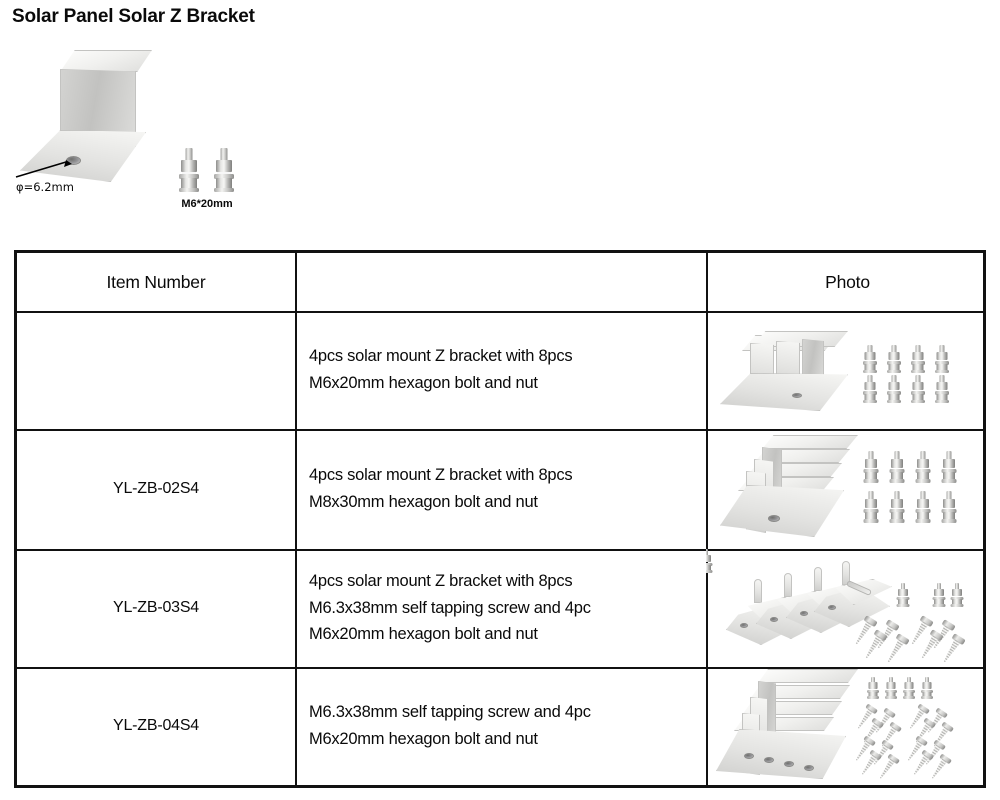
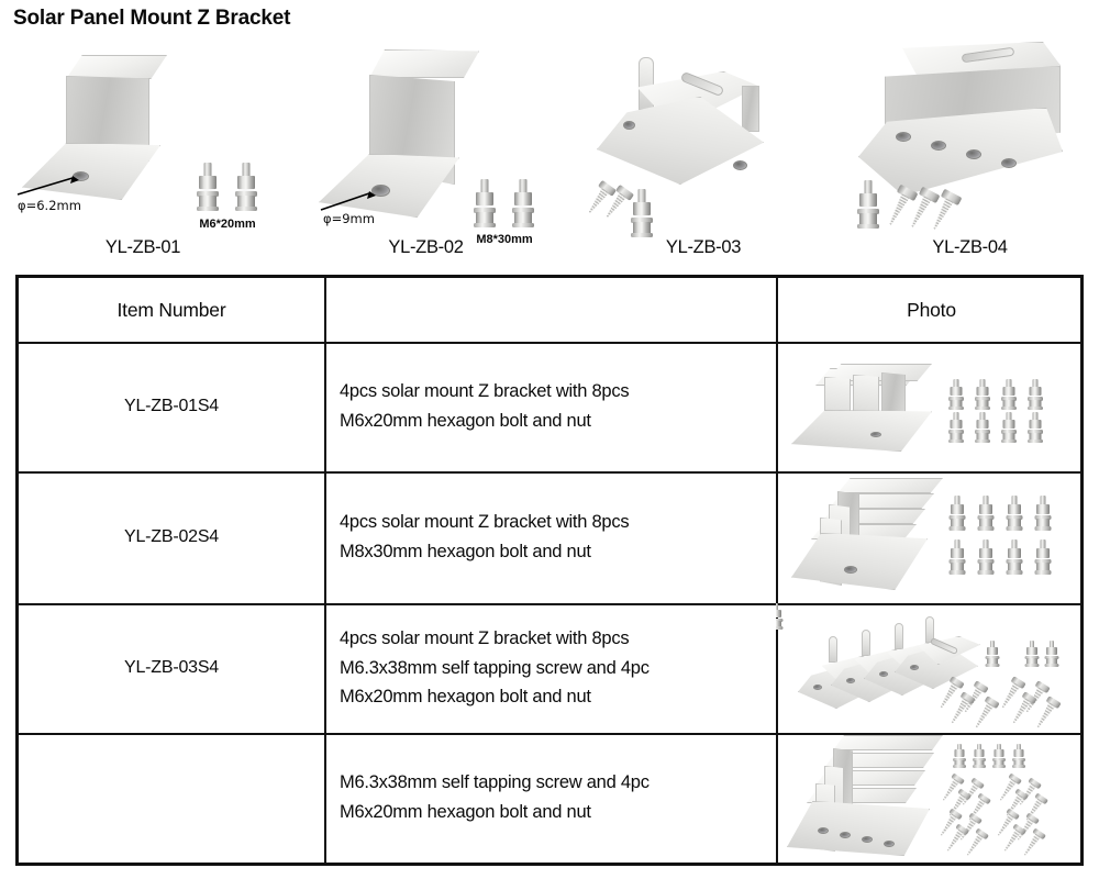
- Solar Panel Solar Z Bracket
+ Solar Panel Mount Z Bracket
  φ=6.2mm
  M6*20mm
+ YL-ZB-01
+ φ=9mm
+ M8*30mm
+ YL-ZB-02
+ YL-ZB-03
+ YL-ZB-04
  Item Number
  Photo
+ YL-ZB-01S4
  4pcs solar mount Z bracket with 8pcs
  M6x20mm hexagon bolt and nut
  YL-ZB-02S4
  4pcs solar mount Z bracket with 8pcs
  M8x30mm hexagon bolt and nut
  YL-ZB-03S4
  4pcs solar mount Z bracket with 8pcs
  M6.3x38mm self tapping screw and 4pc
  M6x20mm hexagon bolt and nut
- YL-ZB-04S4
  M6.3x38mm self tapping screw and 4pc
  M6x20mm hexagon bolt and nut
